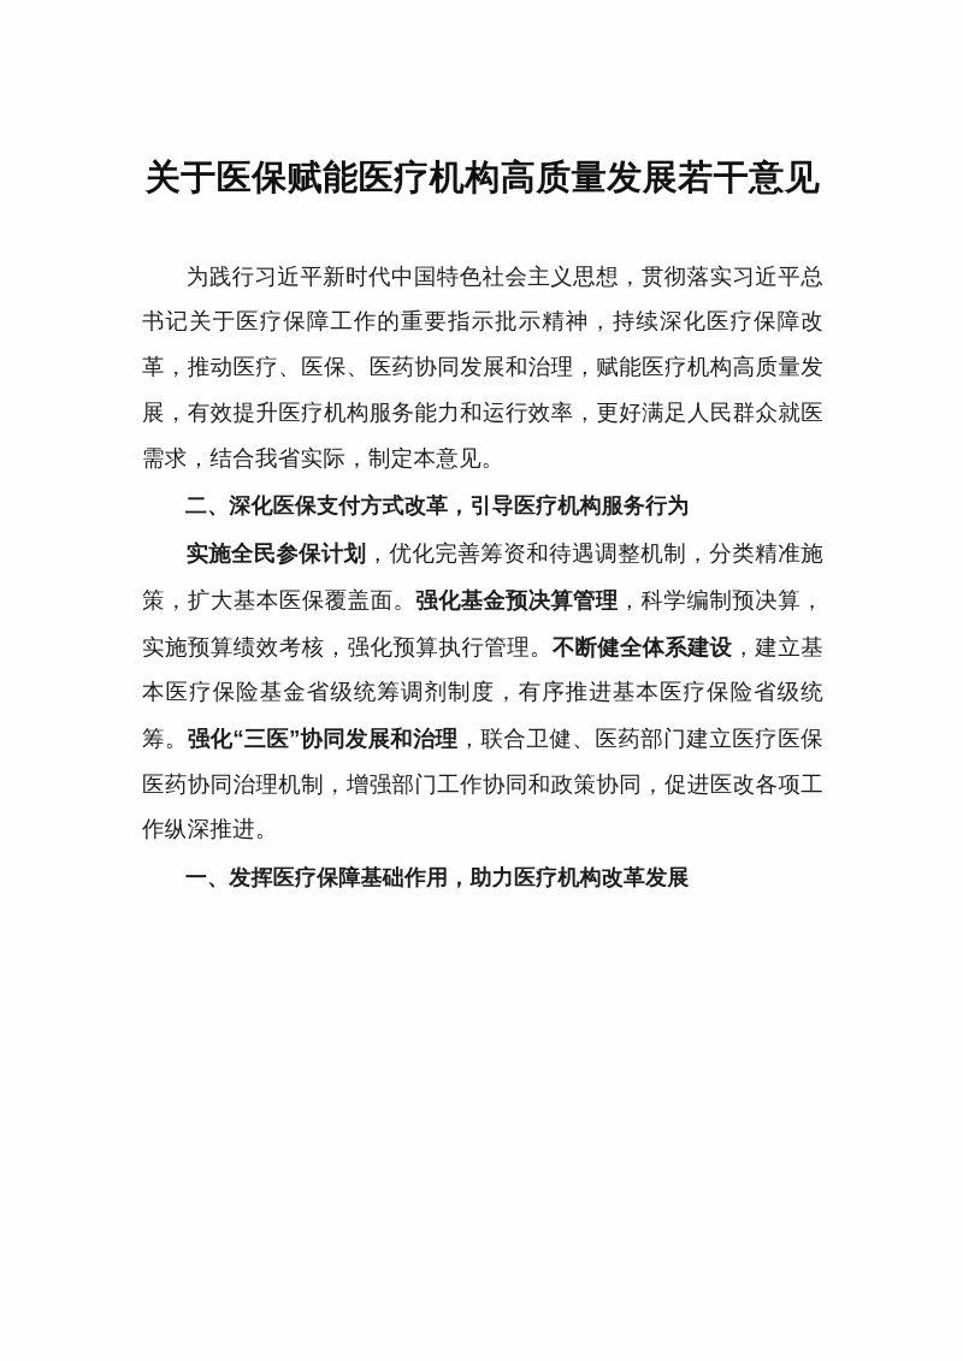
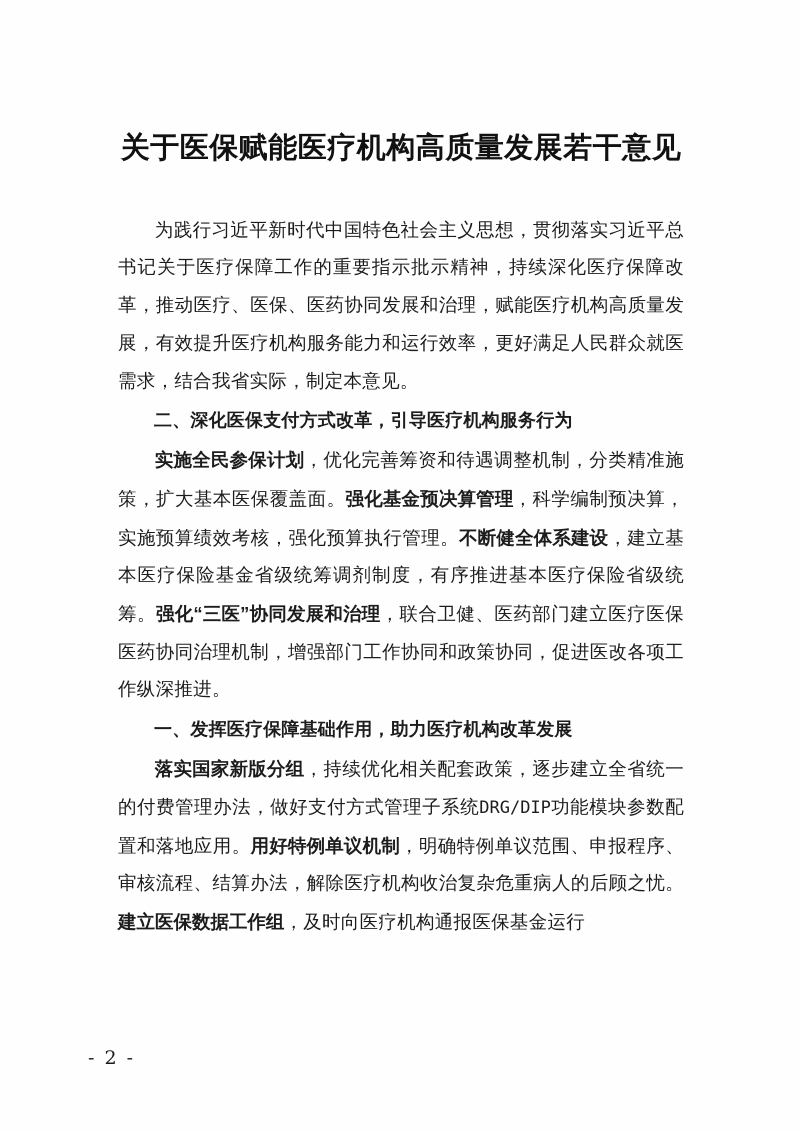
  关于医保赋能医疗机构高质量发展若干意见
  为践行习近平新时代中国特色社会主义思想，贯彻落实习近平总书记关于医疗保障工作的重要指示批示精神，持续深化医疗保障改革，推动医疗、医保、医药协同发展和治理，赋能医疗机构高质量发展，有效提升医疗机构服务能力和运行效率，更好满足人民群众就医需求，结合我省实际，制定本意见。
  二、深化医保支付方式改革，引导医疗机构服务行为
  实施全民参保计划，优化完善筹资和待遇调整机制，分类精准施策，扩大基本医保覆盖面。强化基金预决算管理，科学编制预决算，实施预算绩效考核，强化预算执行管理。不断健全体系建设，建立基本医疗保险基金省级统筹调剂制度，有序推进基本医疗保险省级统筹。强化“三医”协同发展和治理，联合卫健、医药部门建立医疗医保医药协同治理机制，增强部门工作协同和政策协同，促进医改各项工作纵深推进。
  一、发挥医疗保障基础作用，助力医疗机构改革发展
+ 落实国家新版分组，持续优化相关配套政策，逐步建立全省统一的付费管理办法，做好支付方式管理子系统DRG/DIP功能模块参数配置和落地应用。用好特例单议机制，明确特例单议范围、申报程序、审核流程、结算办法，解除医疗机构收治复杂危重病人的后顾之忧。建立医保数据工作组，及时向医疗机构通报医保基金运行
+ - 2 -
